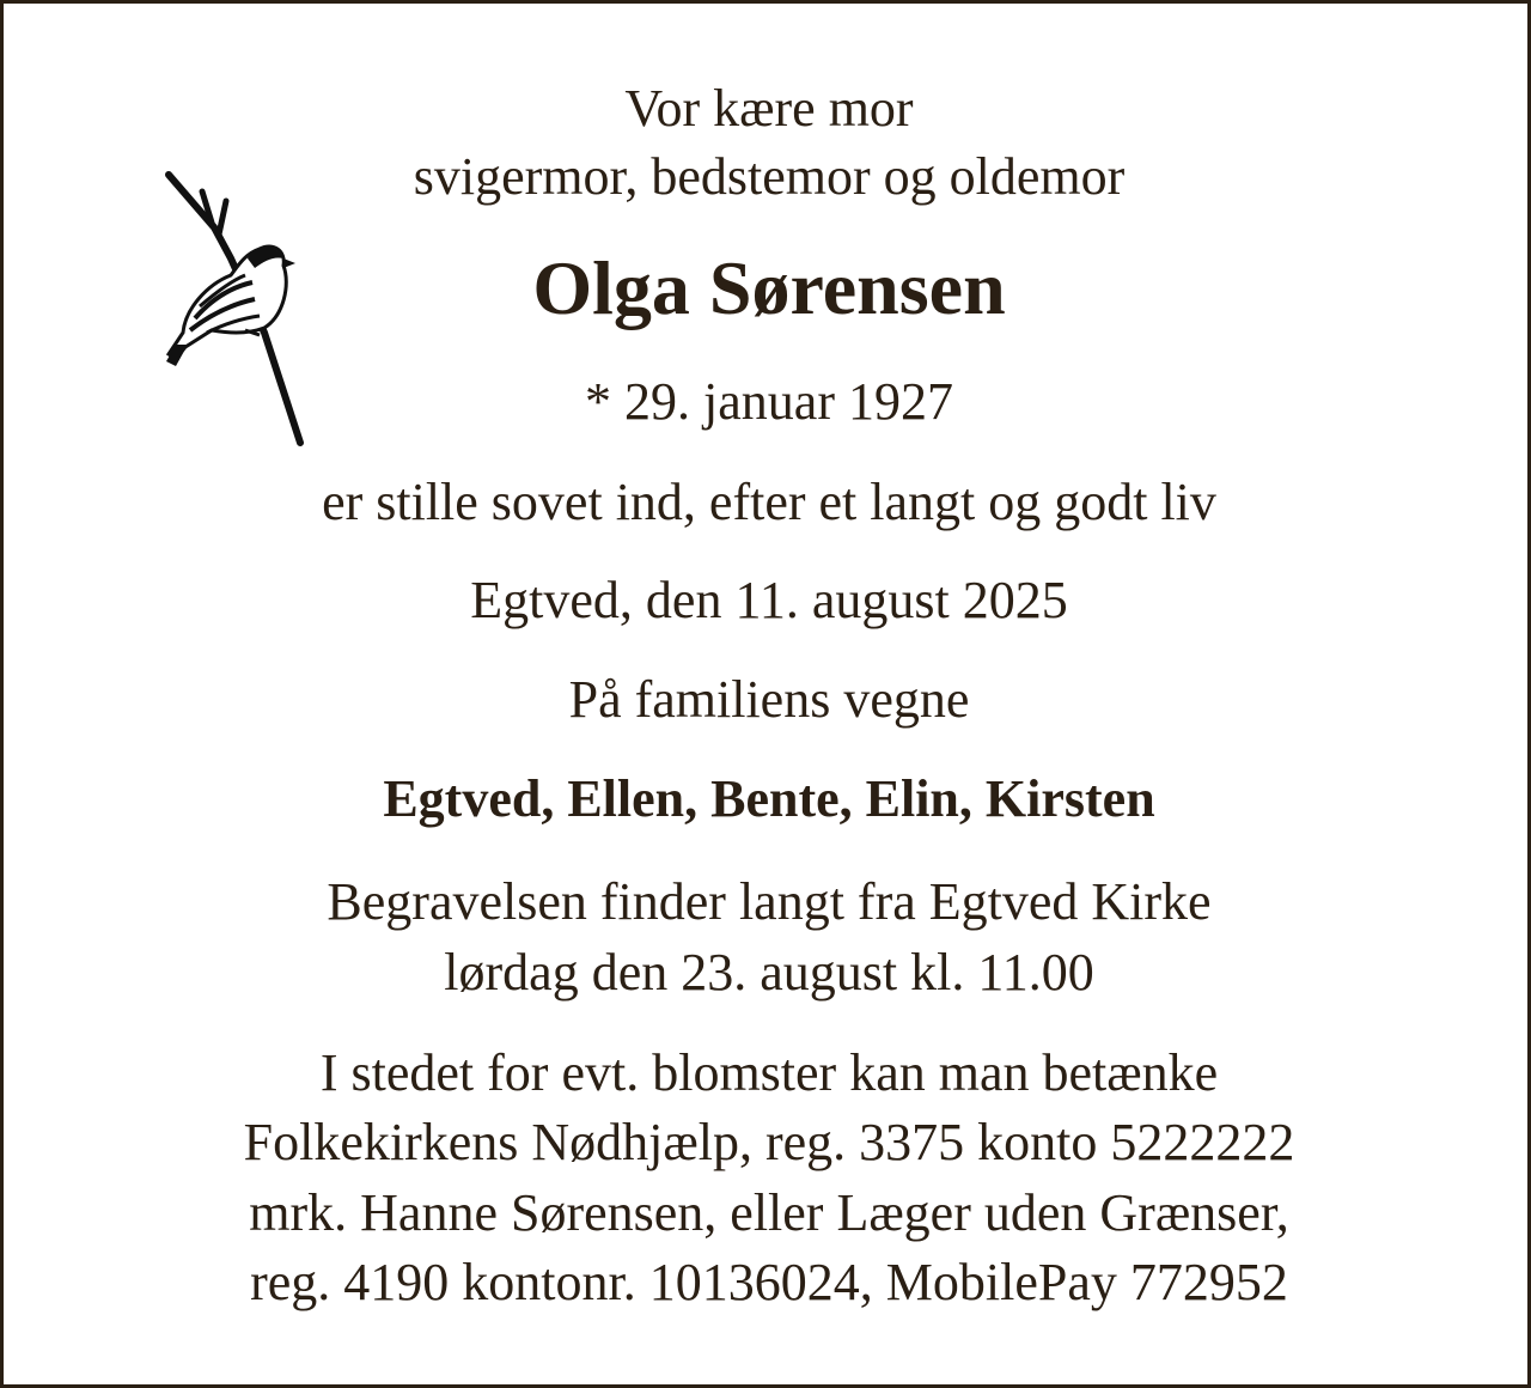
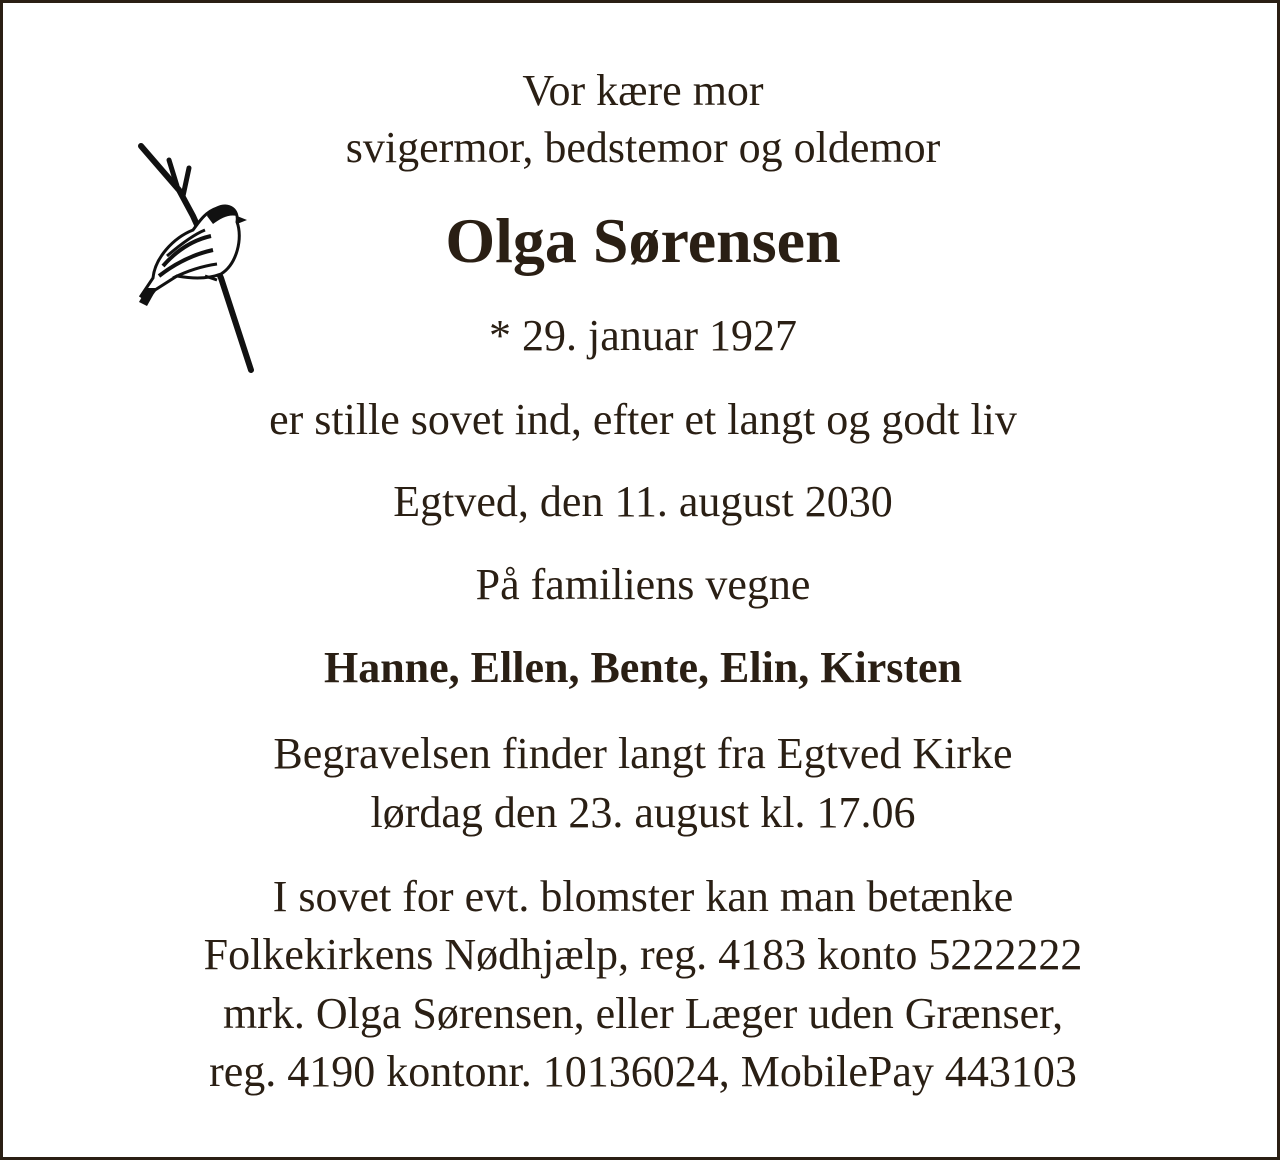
  Vor kære mor
  svigermor, bedstemor og oldemor
  Olga Sørensen
  * 29. januar 1927
  er stille sovet ind, efter et langt og godt liv
- Egtved, den 11. august 2025
+ Egtved, den 11. august 2030
  På familiens vegne
- Egtved, Ellen, Bente, Elin, Kirsten
+ Hanne, Ellen, Bente, Elin, Kirsten
  Begravelsen finder langt fra Egtved Kirke
- lørdag den 23. august kl. 11.00
+ lørdag den 23. august kl. 17.06
- I stedet for evt. blomster kan man betænke
+ I sovet for evt. blomster kan man betænke
- Folkekirkens Nødhjælp, reg. 3375 konto 5222222
+ Folkekirkens Nødhjælp, reg. 4183 konto 5222222
- mrk. Hanne Sørensen, eller Læger uden Grænser,
+ mrk. Olga Sørensen, eller Læger uden Grænser,
- reg. 4190 kontonr. 10136024, MobilePay 772952
+ reg. 4190 kontonr. 10136024, MobilePay 443103
